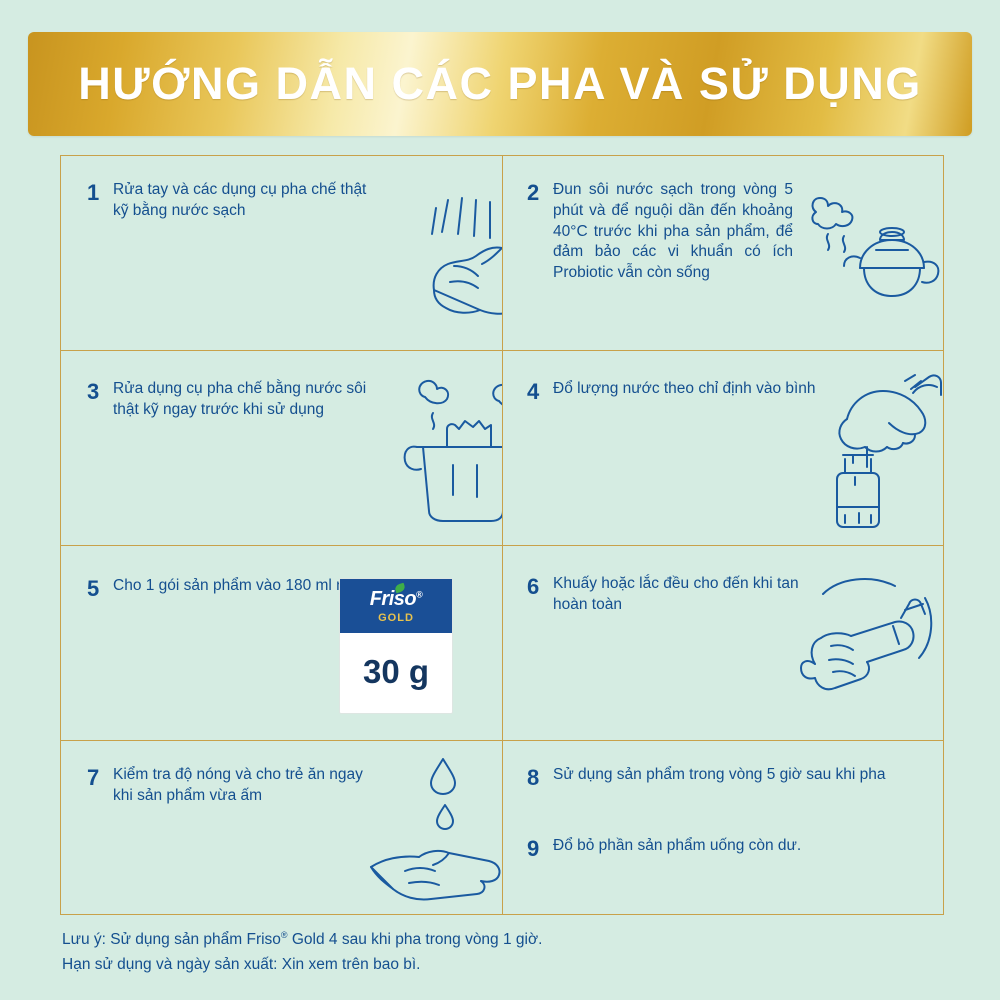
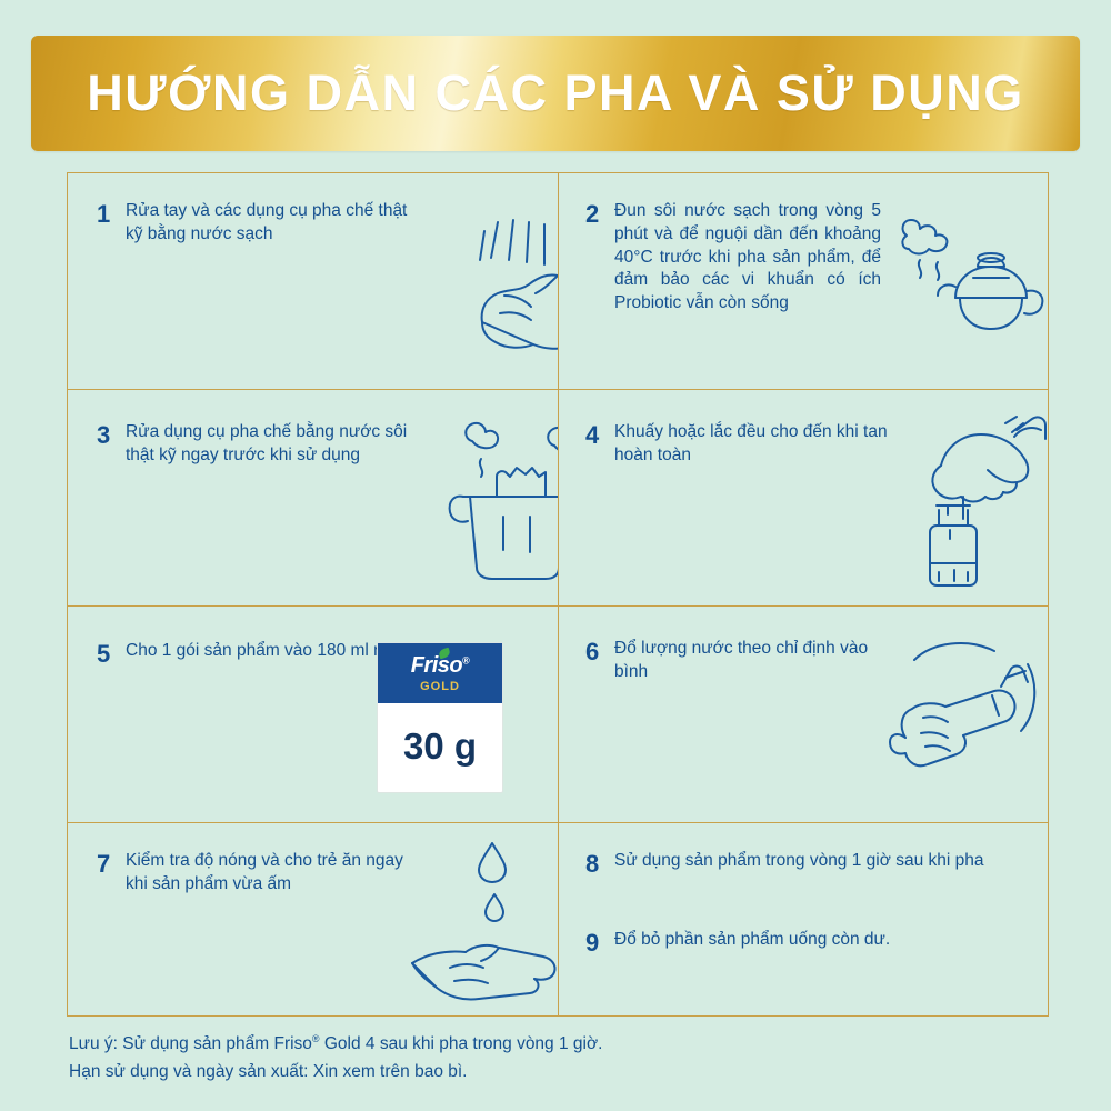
  HƯỚNG DẪN CÁC PHA VÀ SỬ DỤNG
  1
  Rửa tay và các dụng cụ pha chế thật kỹ bằng nước sạch
  2
  Đun sôi nước sạch trong vòng 5 phút và để nguội dần đến khoảng 40°C trước khi pha sản phẩm, để đảm bảo các vi khuẩn có ích Probiotic vẫn còn sống
  3
  Rửa dụng cụ pha chế bằng nước sôi thật kỹ ngay trước khi sử dụng
  4
- Đổ lượng nước theo chỉ định vào bình
+ Khuấy hoặc lắc đều cho đến khi tan hoàn toàn
  5
  Cho 1 gói sản phẩm vào 180 ml
  Friso®
  GOLD
  30 g
  6
- Khuấy hoặc lắc đều cho đến khi tan hoàn toàn
+ Đổ lượng nước theo chỉ định vào bình
  7
  Kiểm tra độ nóng và cho trẻ ăn ngay khi sản phẩm vừa ấm
  8
- Sử dụng sản phẩm trong vòng 5 giờ sau khi pha
+ Sử dụng sản phẩm trong vòng 1 giờ sau khi pha
  9
  Đổ bỏ phần sản phẩm uống còn dư.
  Lưu ý: Sử dụng sản phẩm Friso® Gold 4 sau khi pha trong vòng 1 giờ.
  Hạn sử dụng và ngày sản xuất: Xin xem trên bao bì.
